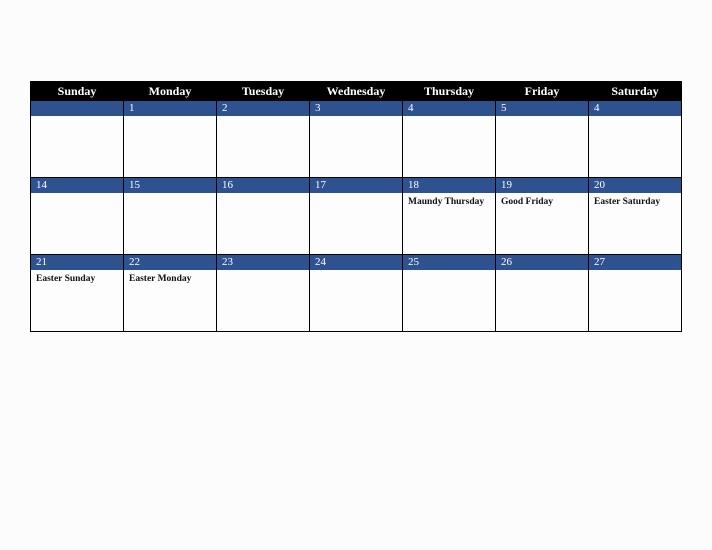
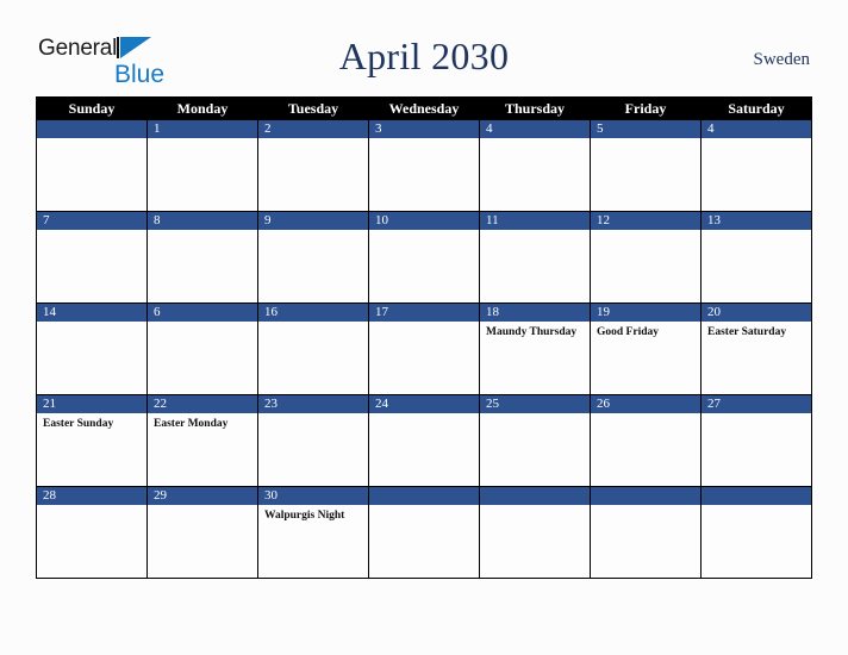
+ General
+ Blue
+ April 2030
+ Sweden
  Sunday	Monday	Tuesday	Wednesday	Thursday	Friday	Saturday
  	1	2	3	4	5	4
+ 7	8	9	10	11	12	13
- 14	15	16	17	18Maundy Thursday	19Good Friday	20Easter Saturday
+ 14	6	16	17	18Maundy Thursday	19Good Friday	20Easter Saturday
  21Easter Sunday	22Easter Monday	23	24	25	26	27
+ 28	29	30Walpurgis Night
